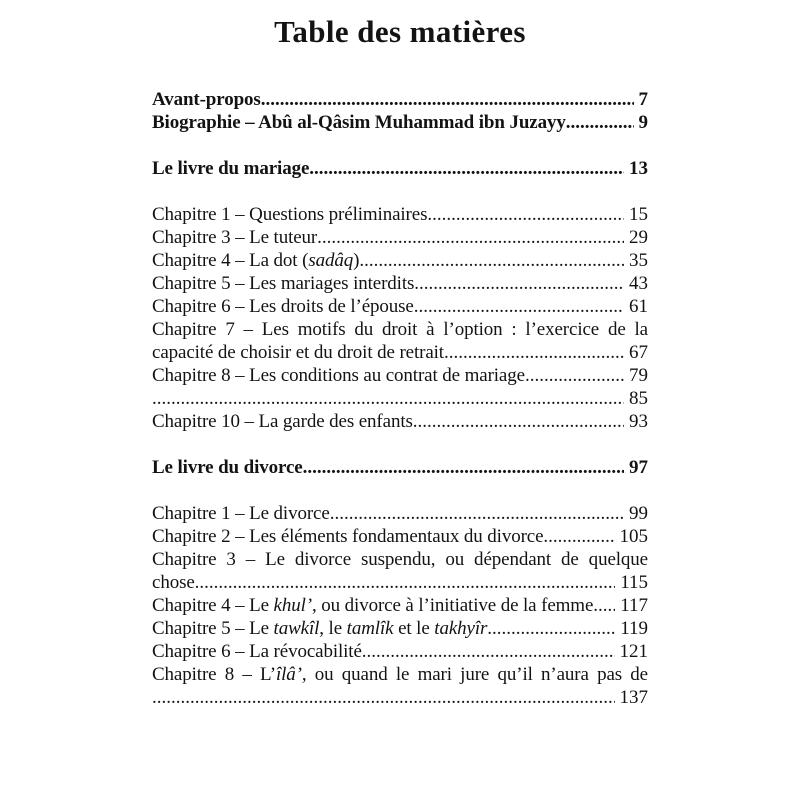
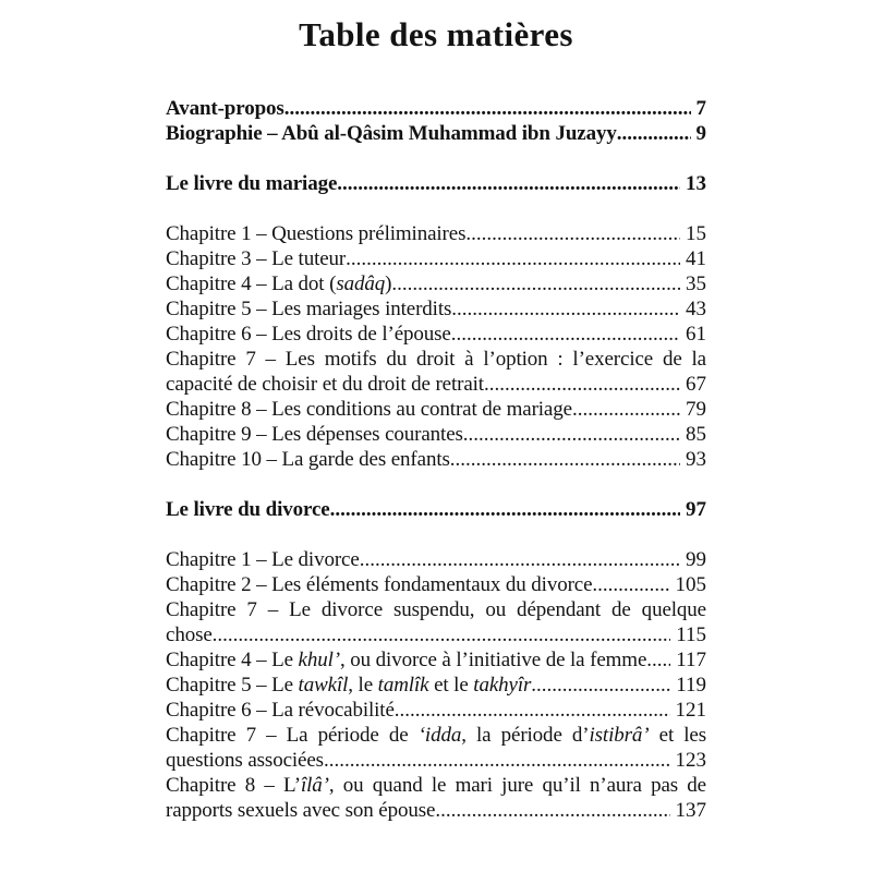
  Table des matières
  Avant-propos
  7
  Biographie – Abû al-Qâsim Muhammad ibn Juzayy
  9
  Le livre du mariage
  13
  Chapitre 1 – Questions préliminaires
  15
  Chapitre 3 – Le tuteur
- 29
+ 41
  Chapitre 4 – La dot (sadâq)
  35
  Chapitre 5 – Les mariages interdits
  43
  Chapitre 6 – Les droits de l’épouse
  61
  Chapitre 7 – Les motifs du droit à l’option : l’exercice de la
  capacité de choisir et du droit de retrait
  67
  Chapitre 8 – Les conditions au contrat de mariage
  79
+ Chapitre 9 – Les dépenses courantes
  85
  Chapitre 10 – La garde des enfants
  93
  Le livre du divorce
  97
  Chapitre 1 – Le divorce
  99
  Chapitre 2 – Les éléments fondamentaux du divorce
  105
- Chapitre 3 – Le divorce suspendu, ou dépendant de quelque
+ Chapitre 7 – Le divorce suspendu, ou dépendant de quelque
  chose
  115
  Chapitre 4 – Le khul’, ou divorce à l’initiative de la femme
  117
  Chapitre 5 – Le tawkîl, le tamlîk et le takhyîr
  119
  Chapitre 6 – La révocabilité
  121
+ Chapitre 7 – La période de ‘idda, la période d’istibrâ’ et les
+ questions associées
+ 123
  Chapitre 8 – L’îlâ’, ou quand le mari jure qu’il n’aura pas de
+ rapports sexuels avec son épouse
  137
